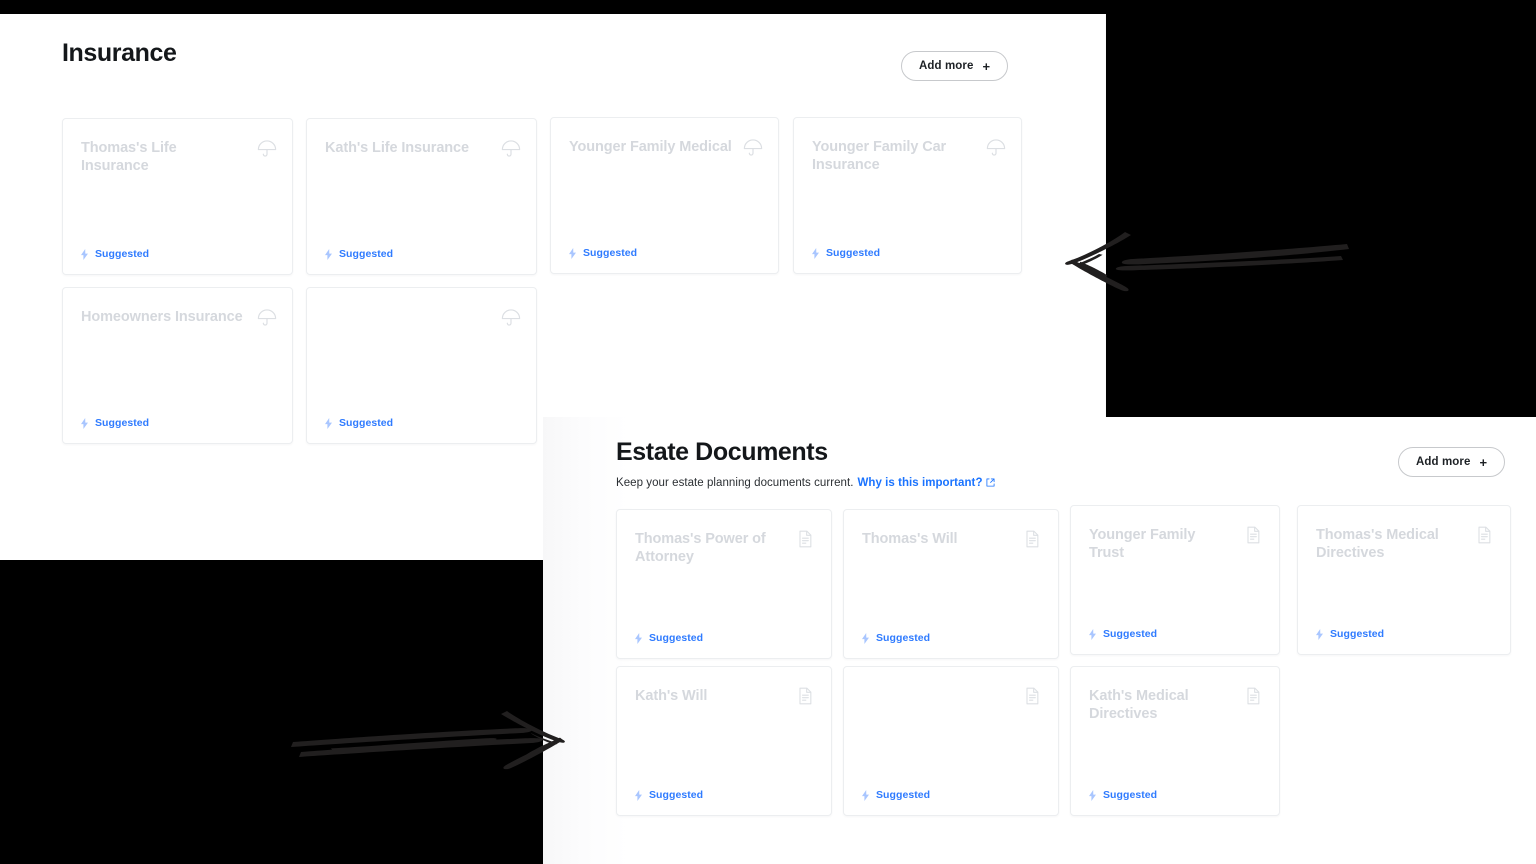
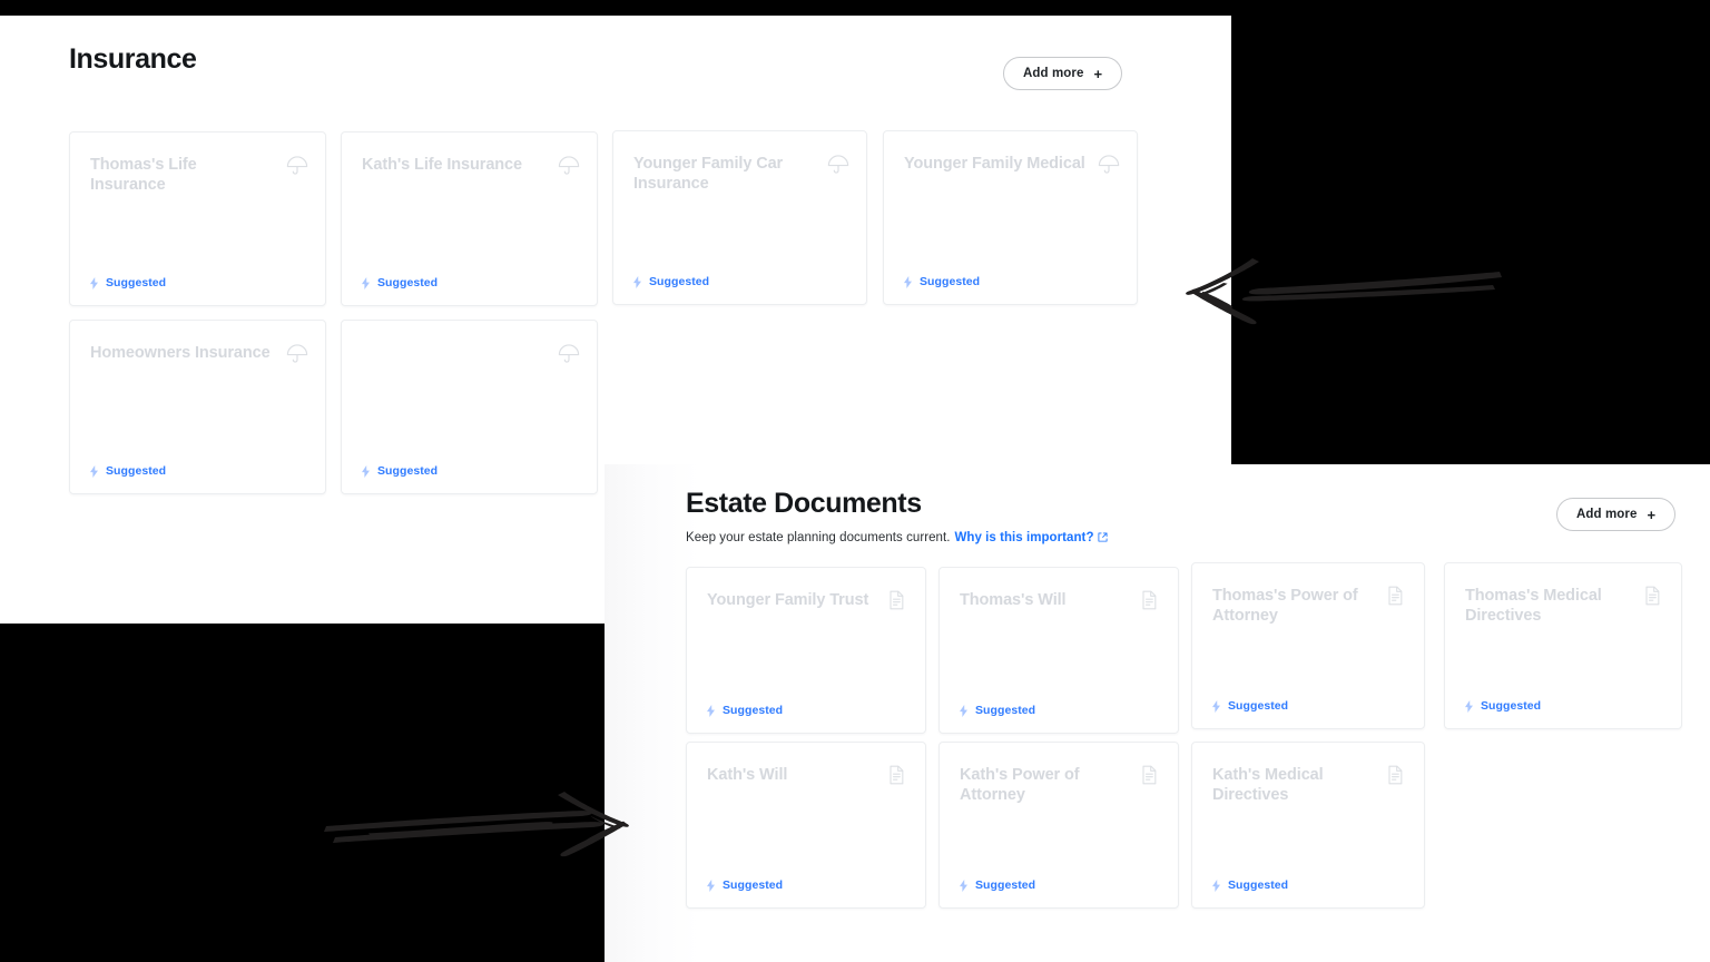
  Insurance
  Add more
  +
  Thomas's Life Insurance
  Suggested
  Kath's Life Insurance
  Suggested
- Younger Family Medical
+ Younger Family Car Insurance
  Suggested
- Younger Family Car Insurance
+ Younger Family Medical
  Suggested
  Homeowners Insurance
  Suggested
  Suggested
  Estate Documents
  Keep your estate planning documents current. Why is this important?
  Add more
  +
- Thomas's Power of Attorney
+ Younger Family Trust
  Suggested
  Thomas's Will
  Suggested
- Younger Family Trust
+ Thomas's Power of Attorney
  Suggested
  Thomas's Medical Directives
  Suggested
  Kath's Will
  Suggested
+ Kath's Power of Attorney
  Suggested
  Kath's Medical Directives
  Suggested
